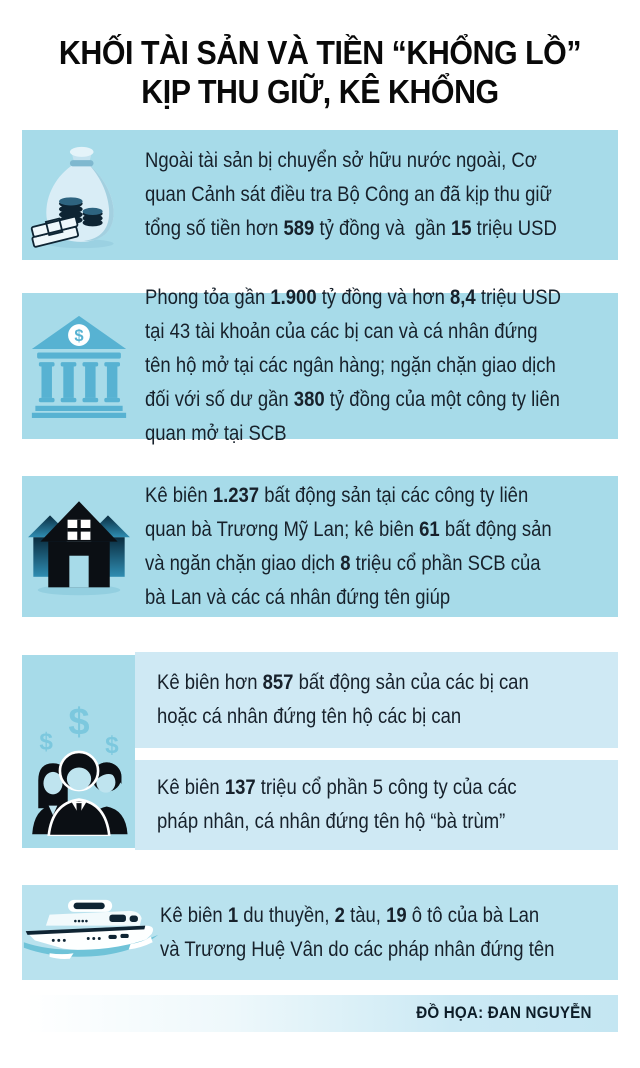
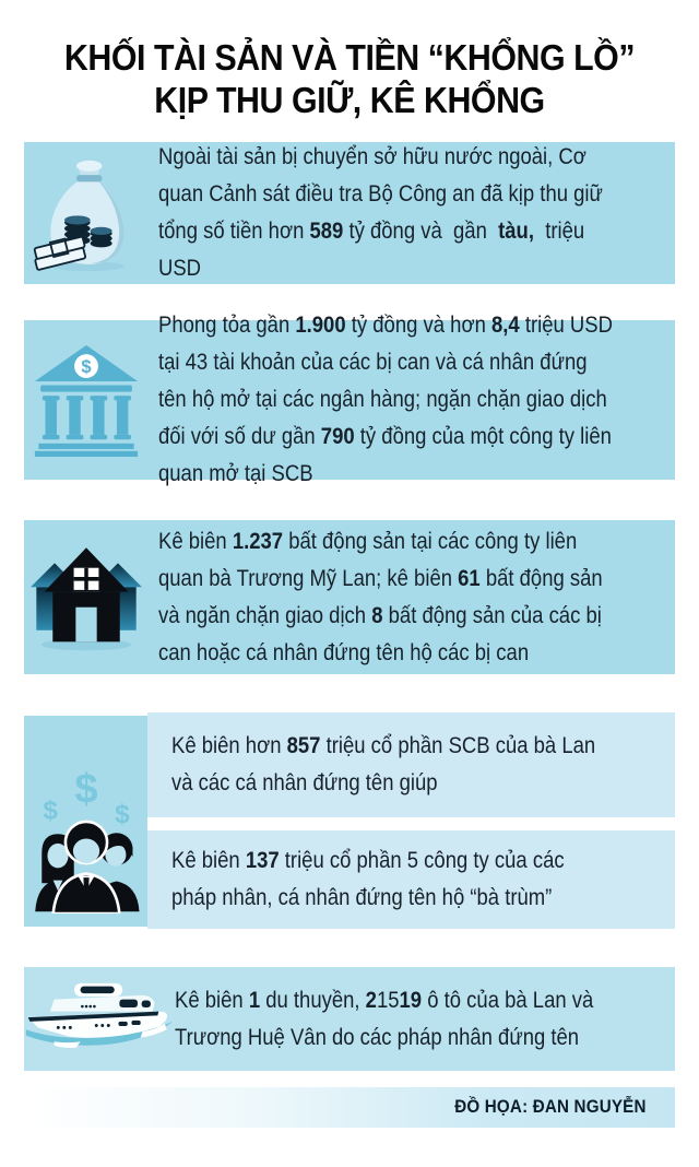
  KHỐI TÀI SẢN VÀ TIỀN “KHỔNG LỒ”
  KỊP THU GIỮ, KÊ KHỔNG
- Ngoài tài sản bị chuyển sở hữu nước ngoài, Cơ quan Cảnh sát điều tra Bộ Công an đã kịp thu giữ tổng số tiền hơn 589 tỷ đồng và gần 15 triệu USD
+ Ngoài tài sản bị chuyển sở hữu nước ngoài, Cơ quan Cảnh sát điều tra Bộ Công an đã kịp thu giữ tổng số tiền hơn 589 tỷ đồng và gần tàu, triệu USD
  $
- Phong tỏa gần 1.900 tỷ đồng và hơn 8,4 triệu USD tại 43 tài khoản của các bị can và cá nhân đứng tên hộ mở tại các ngân hàng; ngặn chặn giao dịch đối với số dư gần 380 tỷ đồng của một công ty liên quan mở tại SCB
+ Phong tỏa gần 1.900 tỷ đồng và hơn 8,4 triệu USD tại 43 tài khoản của các bị can và cá nhân đứng tên hộ mở tại các ngân hàng; ngặn chặn giao dịch đối với số dư gần 790 tỷ đồng của một công ty liên quan mở tại SCB
- Kê biên 1.237 bất động sản tại các công ty liên quan bà Trương Mỹ Lan; kê biên 61 bất động sản và ngăn chặn giao dịch 8 triệu cổ phần SCB của bà Lan và các cá nhân đứng tên giúp
+ Kê biên 1.237 bất động sản tại các công ty liên quan bà Trương Mỹ Lan; kê biên 61 bất động sản và ngăn chặn giao dịch 8 bất động sản của các bị can hoặc cá nhân đứng tên hộ các bị can
  $
  $
  $
- Kê biên hơn 857 bất động sản của các bị can hoặc cá nhân đứng tên hộ các bị can
+ Kê biên hơn 857 triệu cổ phần SCB của bà Lan và các cá nhân đứng tên giúp
  Kê biên 137 triệu cổ phần 5 công ty của các pháp nhân, cá nhân đứng tên hộ “bà trùm”
- Kê biên 1 du thuyền, 2 tàu, 19 ô tô của bà Lan và Trương Huệ Vân do các pháp nhân đứng tên
+ Kê biên 1 du thuyền, 21519 ô tô của bà Lan và Trương Huệ Vân do các pháp nhân đứng tên
  ĐỒ HỌA: ĐAN NGUYỄN
